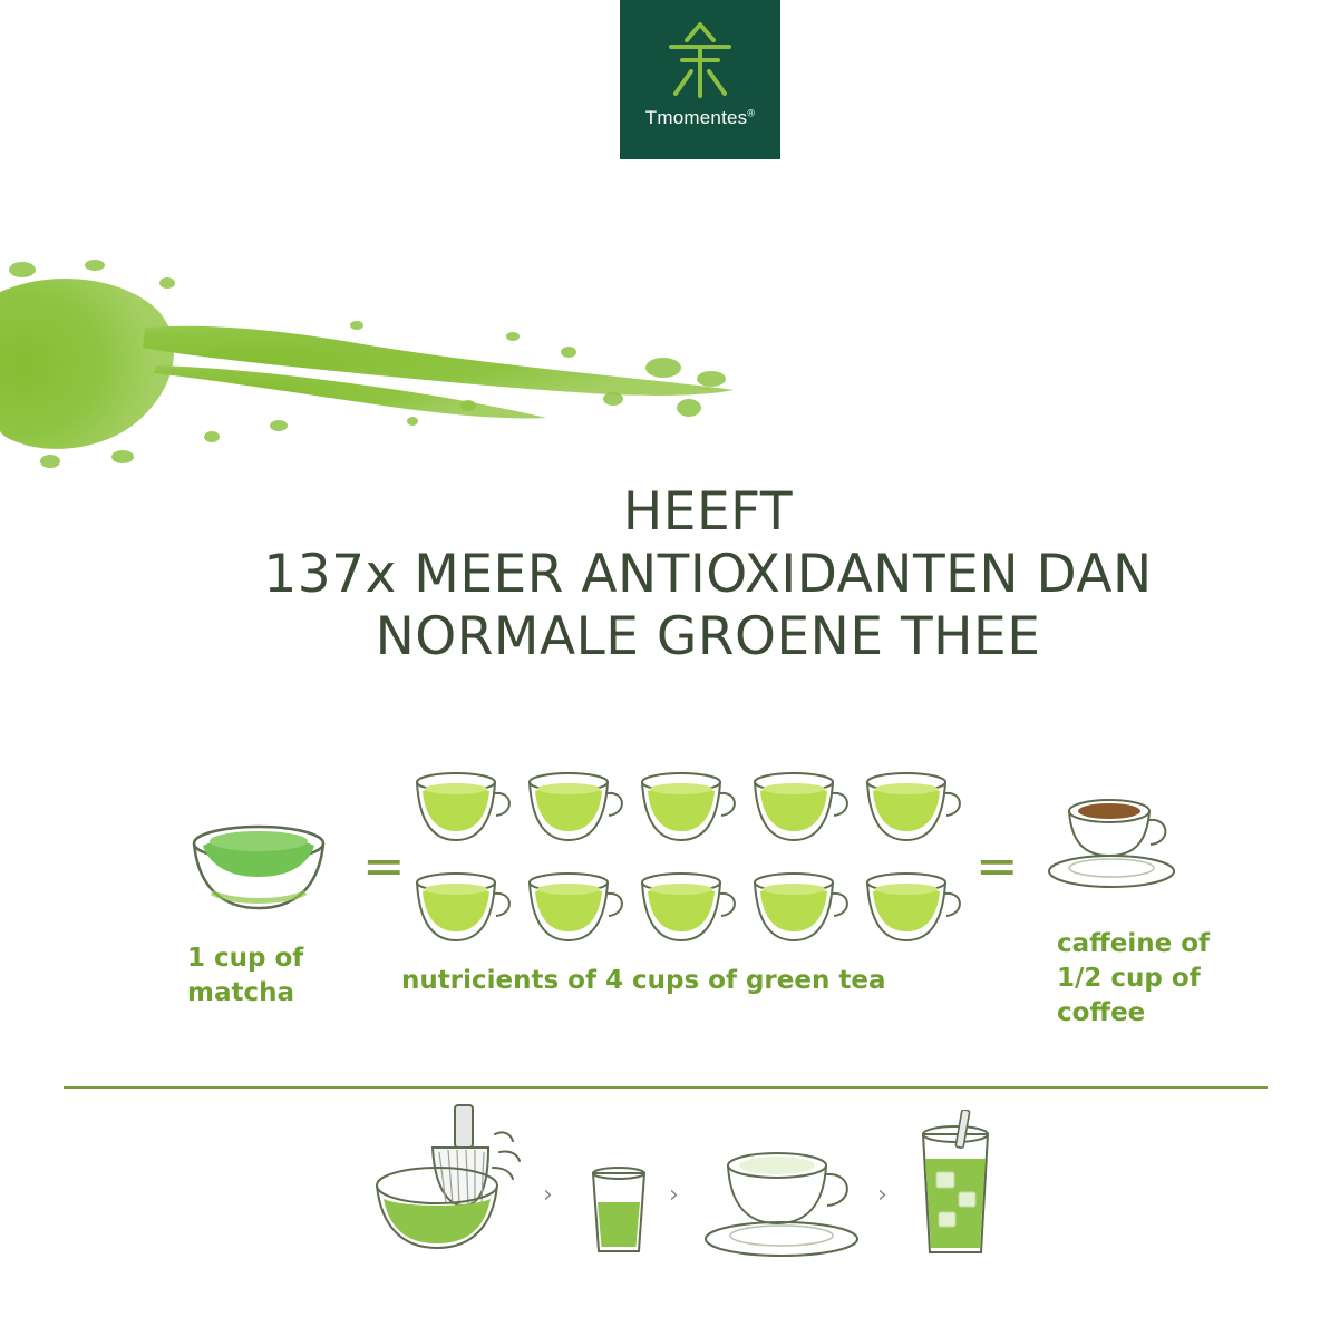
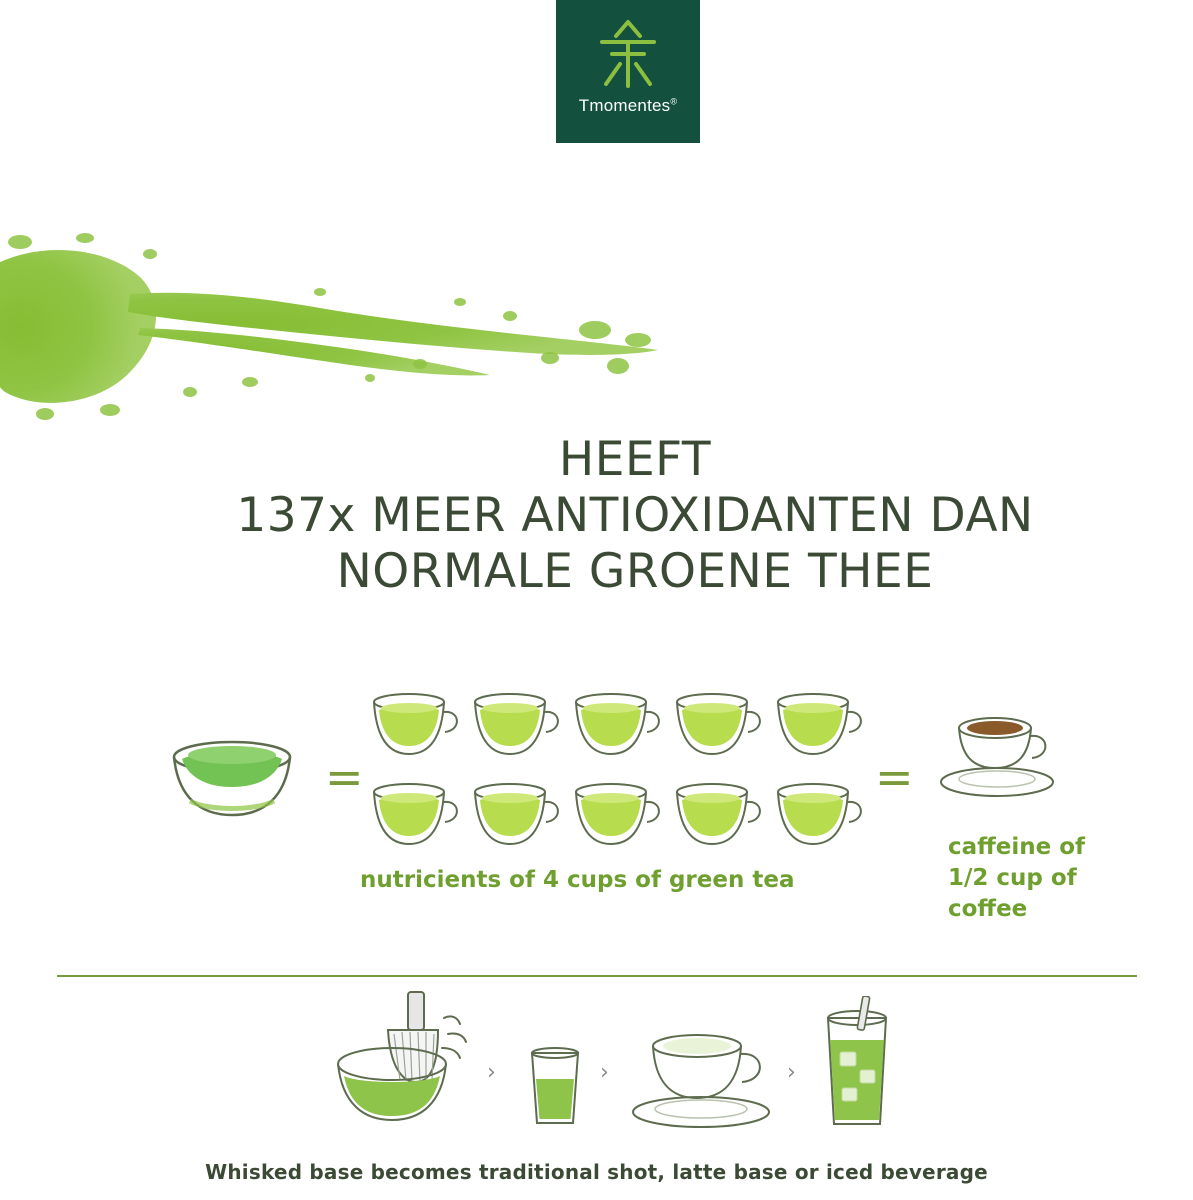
  Tmomentes®
  HEEFT
  137x MEER ANTIOXIDANTEN DAN
  NORMALE GROENE THEE
  =
  =
- 1 cup of
- matcha
  nutricients of 4 cups of green tea
  caffeine of
  1/2 cup of
  coffee
  ›
  ›
  ›
+ Whisked base becomes traditional shot, latte base or iced beverage
